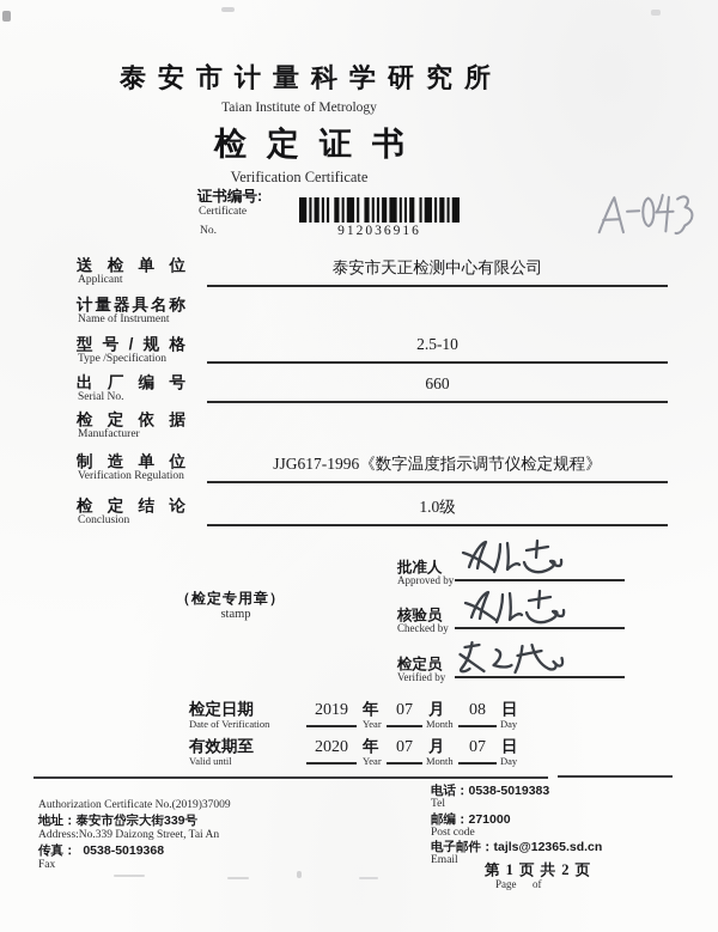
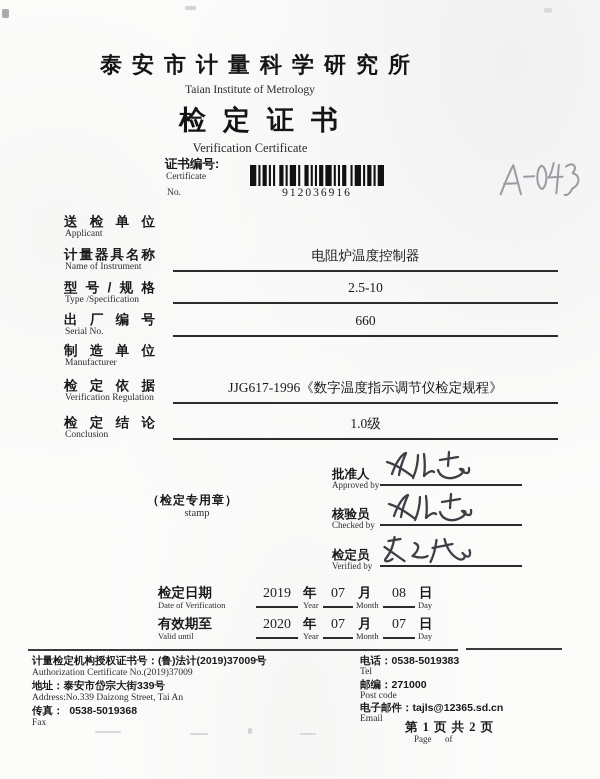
  泰安市计量科学研究所
  Taian Institute of Metrology
  检定证书
  Verification Certificate
  证书编号:
  Certificate
  No.
  912036916
  送检单位
  Applicant
- 泰安市天正检测中心有限公司
  计量器具名称
  Name of Instrument
+ 电阻炉温度控制器
  型号/规格
  Type /Specification
  2.5-10
  出厂编号
  Serial No.
  660
- 检定依据
+ 制造单位
  Manufacturer
- 制造单位
+ 检定依据
  Verification Regulation
  JJG617-1996《数字温度指示调节仪检定规程》
  检定结论
  Conclusion
  1.0级
  （检定专用章）
  stamp
  批准人
  Approved by
  核验员
  Checked by
  检定员
  Verified by
  检定日期
  Date of Verification
  2019
  年
  Year
  07
  月
  Month
  08
  日
  Day
  有效期至
  Valid until
  2020
  年
  Year
  07
  月
  Month
  07
  日
  Day
+ 计量检定机构授权证书号：(鲁)法计(2019)37009号
  Authorization Certificate No.(2019)37009
  地址：泰安市岱宗大街339号
  Address:No.339 Daizong Street, Tai An
  传真： 0538-5019368
  Fax
  电话：0538-5019383
  Tel
  邮编：271000
  Post code
  电子邮件：tajls@12365.sd.cn
  Email
  第 1 页 共 2 页
  Page of
